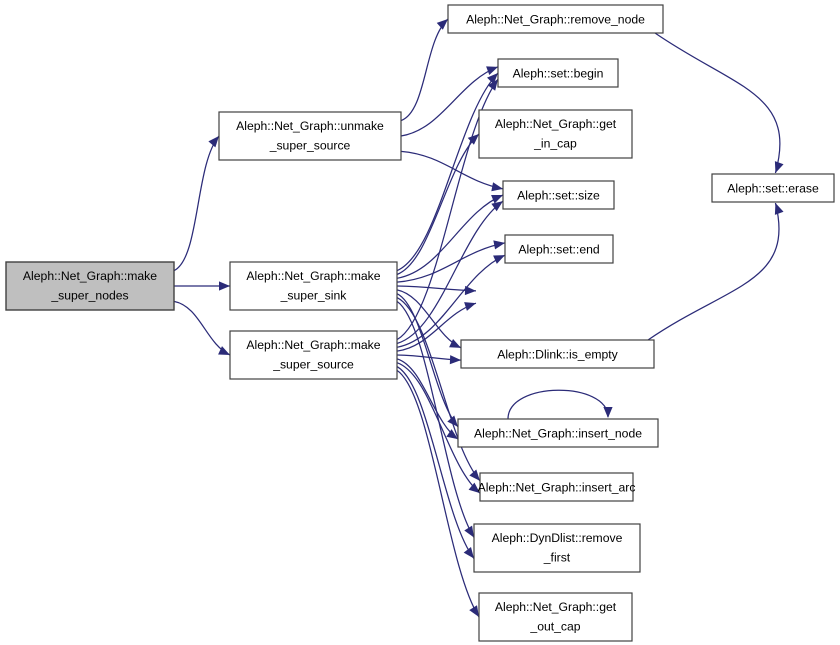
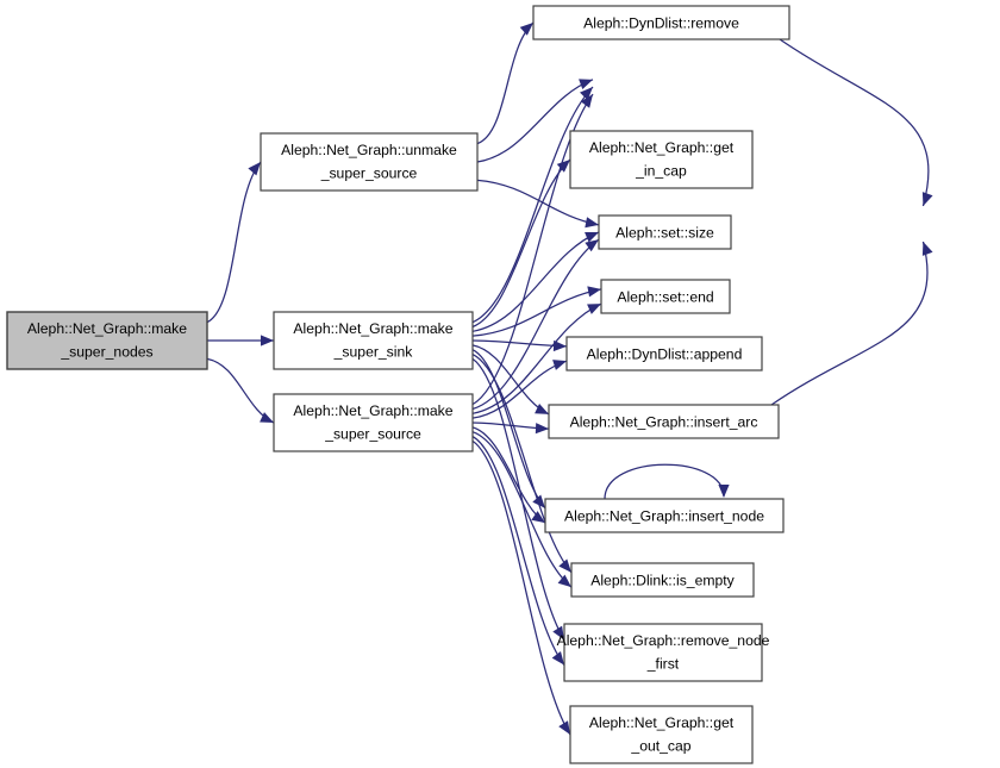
  Aleph::Net_Graph::make
  _super_nodes
  Aleph::Net_Graph::unmake
  _super_source
  Aleph::Net_Graph::make
  _super_sink
  Aleph::Net_Graph::make
  _super_source
- Aleph::Net_Graph::remove_node
+ Aleph::DynDlist::remove
- Aleph::set::begin
  Aleph::Net_Graph::get
  _in_cap
  Aleph::set::size
  Aleph::set::end
+ Aleph::DynDlist::append
- Aleph::Dlink::is_empty
+ Aleph::Net_Graph::insert_arc
  Aleph::Net_Graph::insert_node
- Aleph::Net_Graph::insert_arc
+ Aleph::Dlink::is_empty
- Aleph::DynDlist::remove
+ Aleph::Net_Graph::remove_node
  _first
  Aleph::Net_Graph::get
  _out_cap
- Aleph::set::erase
